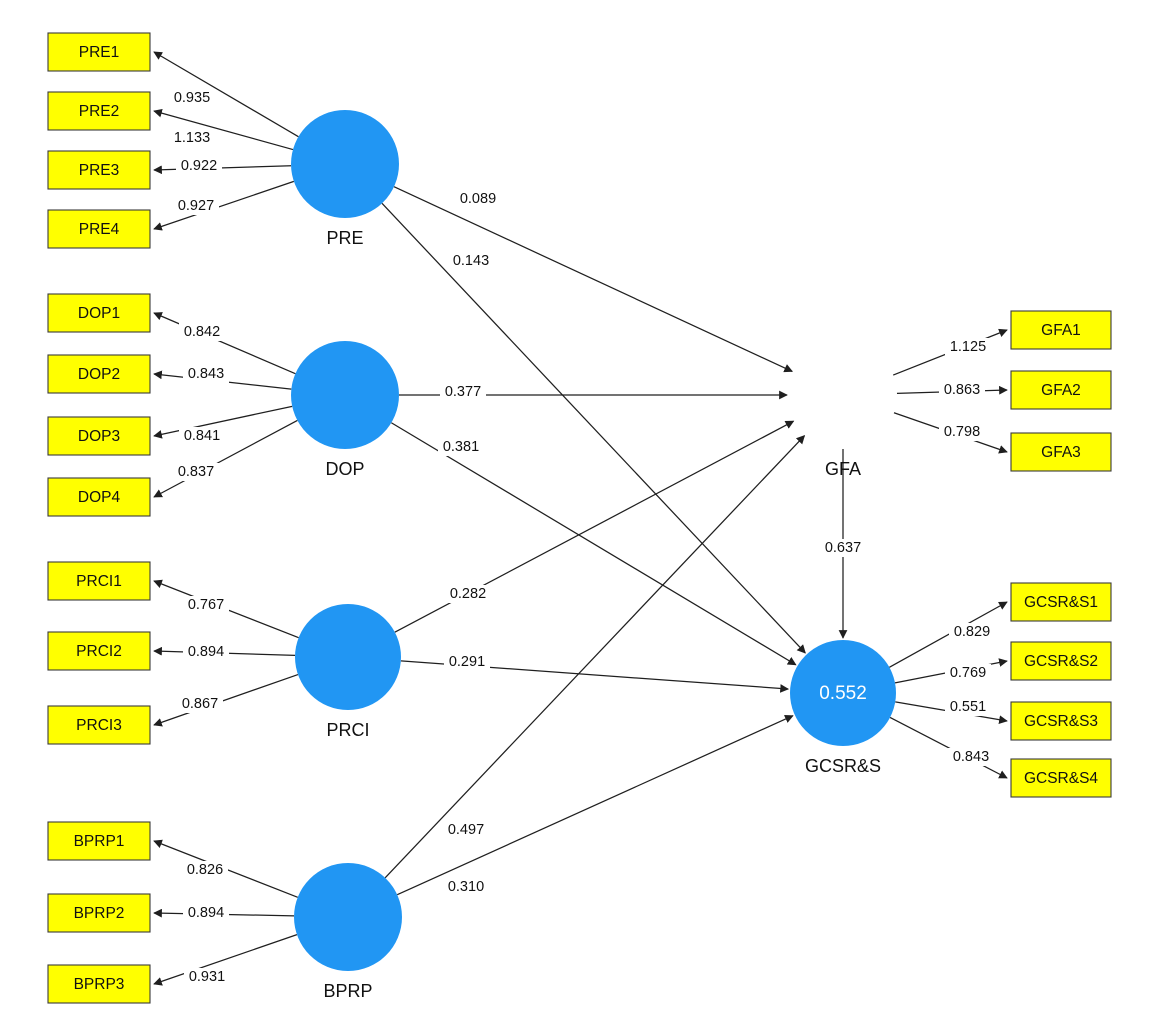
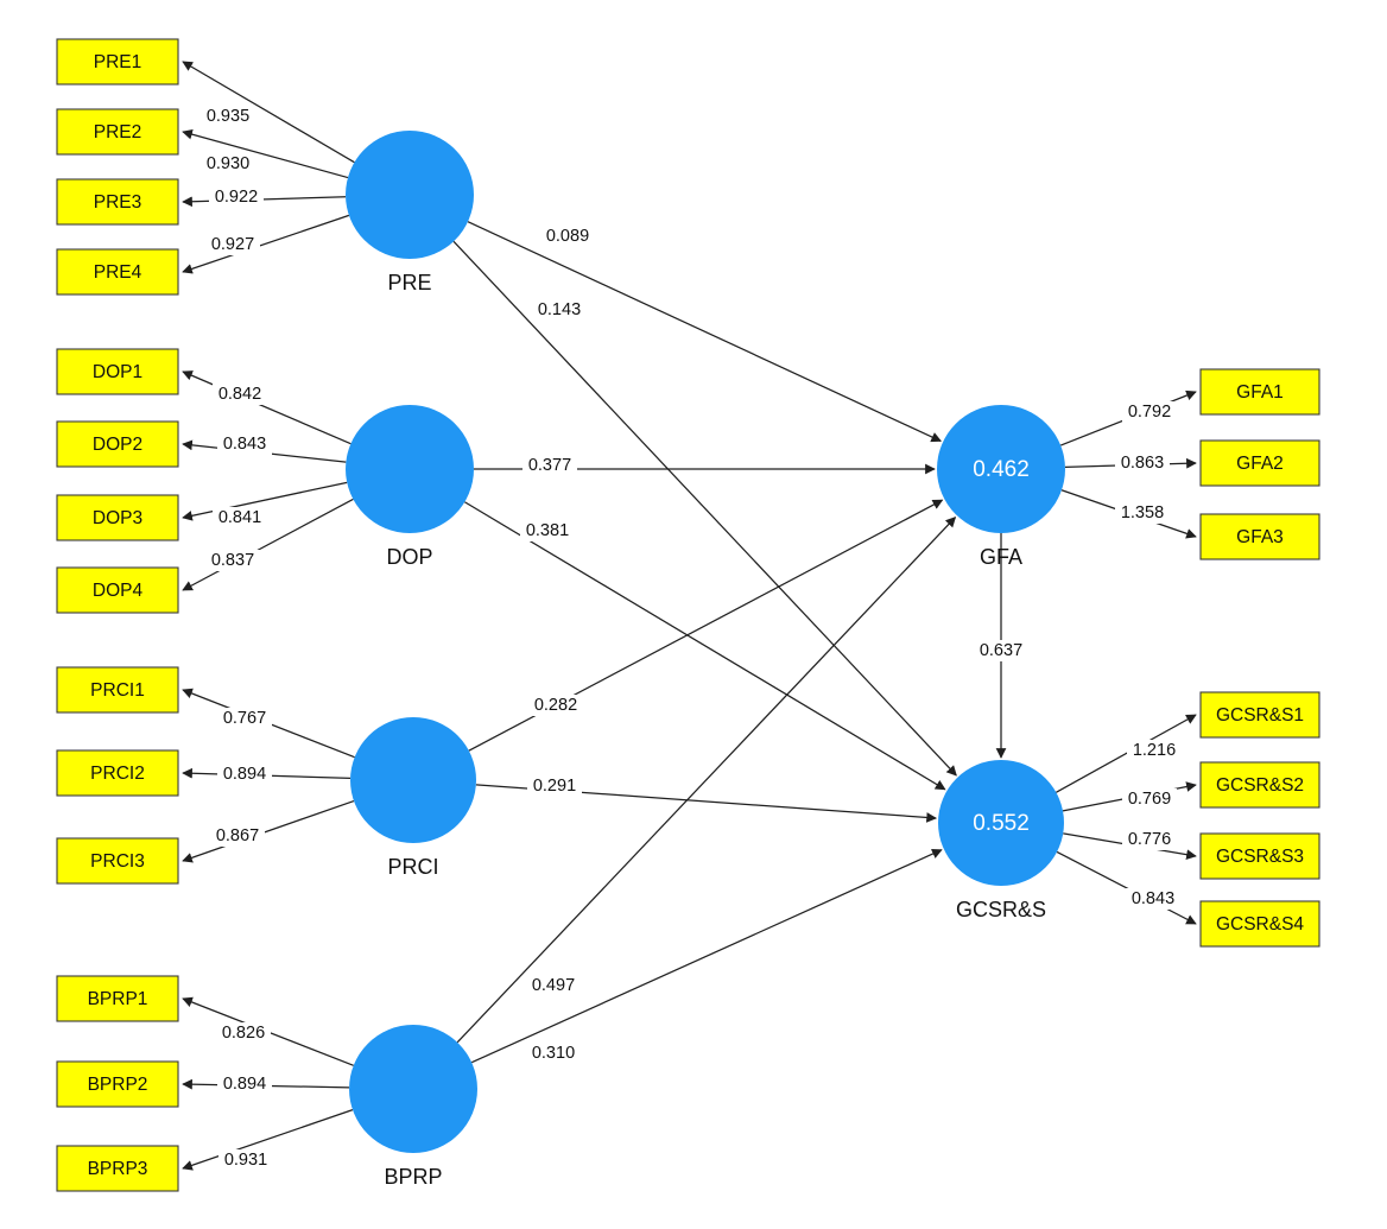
  PRE
  DOP
  PRCI
  BPRP
+ 0.462
  GFA
  0.552
  GCSR&S
  PRE1
  PRE2
  PRE3
  PRE4
  DOP1
  DOP2
  DOP3
  DOP4
  PRCI1
  PRCI2
  PRCI3
  BPRP1
  BPRP2
  BPRP3
  GFA1
  GFA2
  GFA3
  GCSR&S1
  GCSR&S2
  GCSR&S3
  GCSR&S4
  0.089
  0.143
  0.377
  0.381
  0.282
  0.291
  0.497
  0.310
  0.637
  0.935
- 1.133
+ 0.930
  0.922
  0.927
  0.842
  0.843
  0.841
  0.837
  0.767
  0.894
  0.867
  0.826
  0.894
  0.931
- 1.125
+ 0.792
  0.863
- 0.798
+ 1.358
- 0.829
+ 1.216
  0.769
- 0.551
+ 0.776
  0.843
